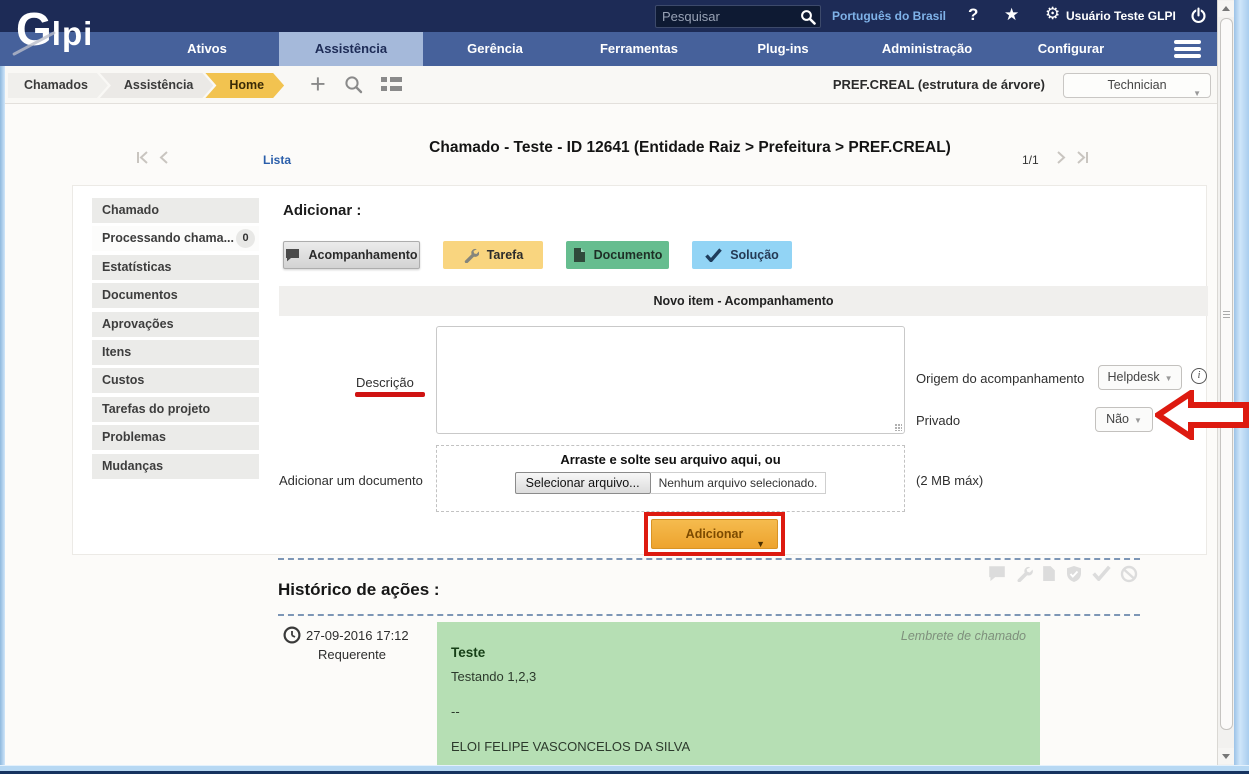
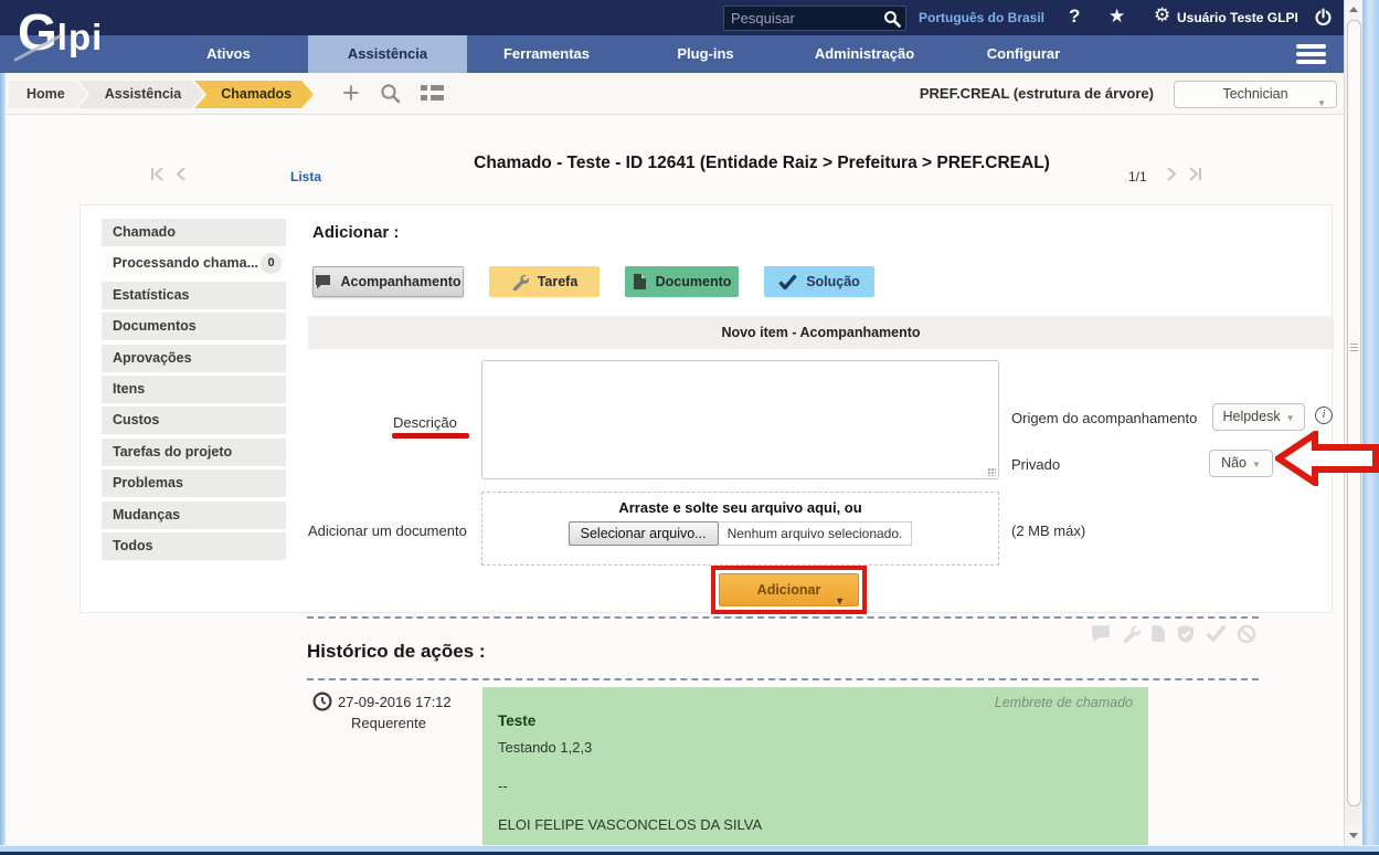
  Pesquisar
  Português do Brasil
  ?
  ★
  ⚙
  Usuário Teste GLPI
  Ativos
  Assistência
- Gerência
  Ferramentas
  Plug-ins
  Administração
  Configurar
  Glpi
- Chamados
+ Home
  Assistência
- Home
+ Chamados
  +
  PREF.CREAL (estrutura de árvore)
  Technician
  ▼
  Lista
  Chamado - Teste - ID 12641 (Entidade Raiz > Prefeitura > PREF.CREAL)
  1/1
  Chamado
  Processando chama...
  0
  Estatísticas
  Documentos
  Aprovações
  Itens
  Custos
  Tarefas do projeto
  Problemas
  Mudanças
+ Todos
  Adicionar :
  Acompanhamento
  Tarefa
  Documento
  Solução
  Novo item - Acompanhamento
  Descrição
  Origem do acompanhamento
  Helpdesk ▼
  i
  Privado
  Não ▼
  Adicionar um documento
  Arraste e solte seu arquivo aqui, ou
  Selecionar arquivo...
  Nenhum arquivo selecionado.
  (2 MB máx)
  Adicionar
  ▼
  Histórico de ações :
  27-09-2016 17:12
  Requerente
  Lembrete de chamado
  Teste
  Testando 1,2,3
  --
  ELOI FELIPE VASCONCELOS DA SILVA
